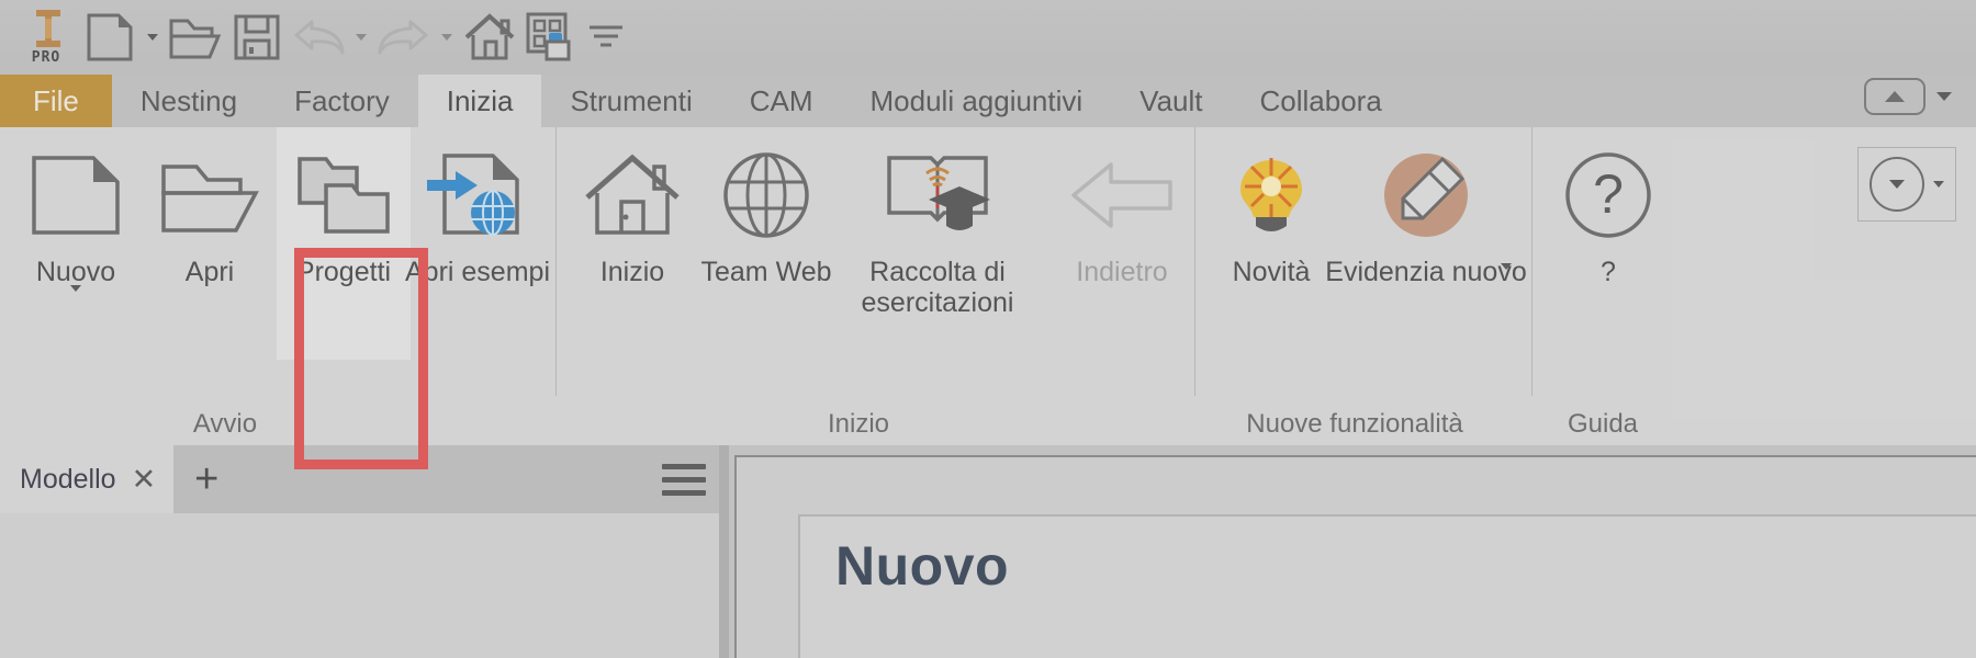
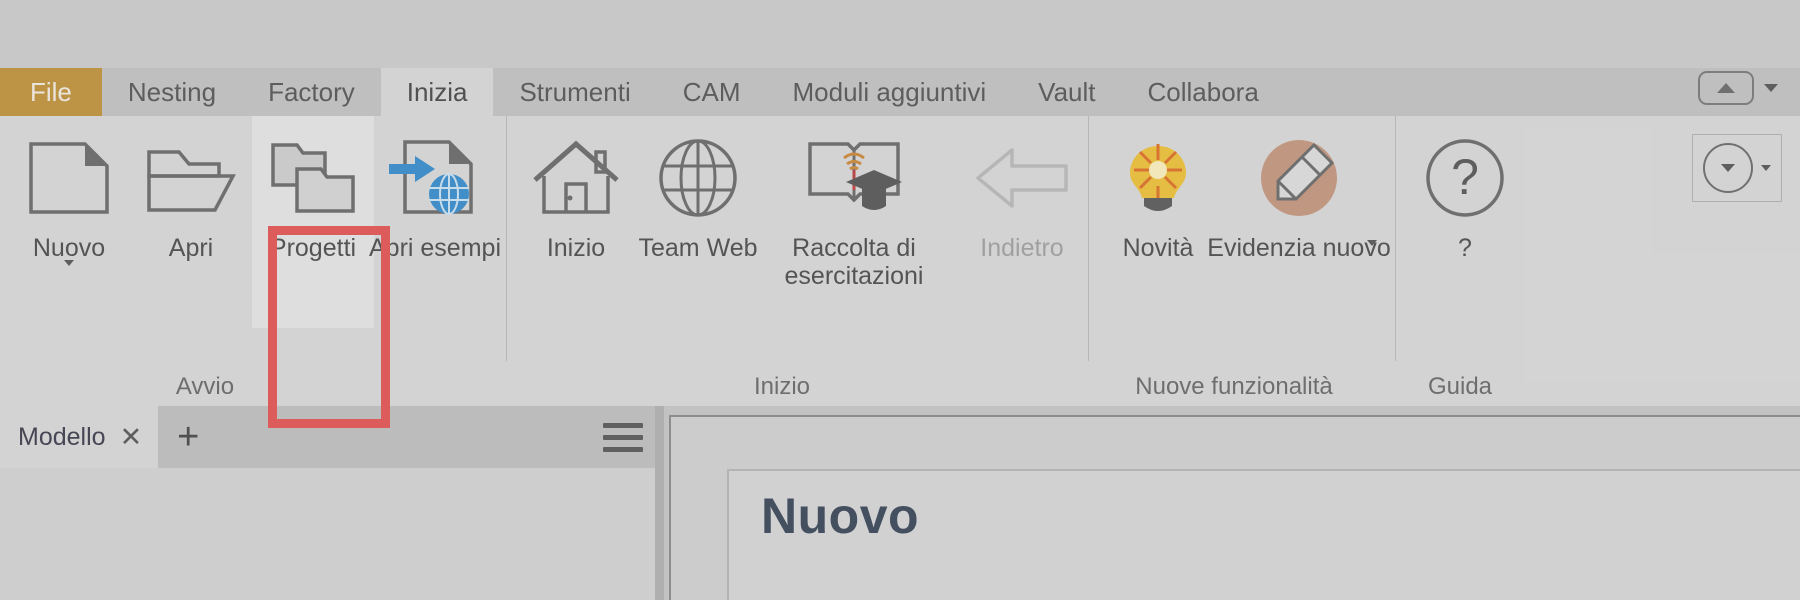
- PRO
  File
  Nesting
  Factory
  Inizia
  Strumenti
  CAM
  Moduli aggiuntivi
  Vault
  Collabora
  Nuovo
  Apri
  Progetti
  Apri esempi
  Avvio
  Inizio
  Team Web
  Raccolta di esercitazioni
  Indietro
  Inizio
  Novità
  Evidenzia nuovo
  Nuove funzionalità
  ?
  ?
  Guida
  Modello
  ✕
  +
  Nuovo
